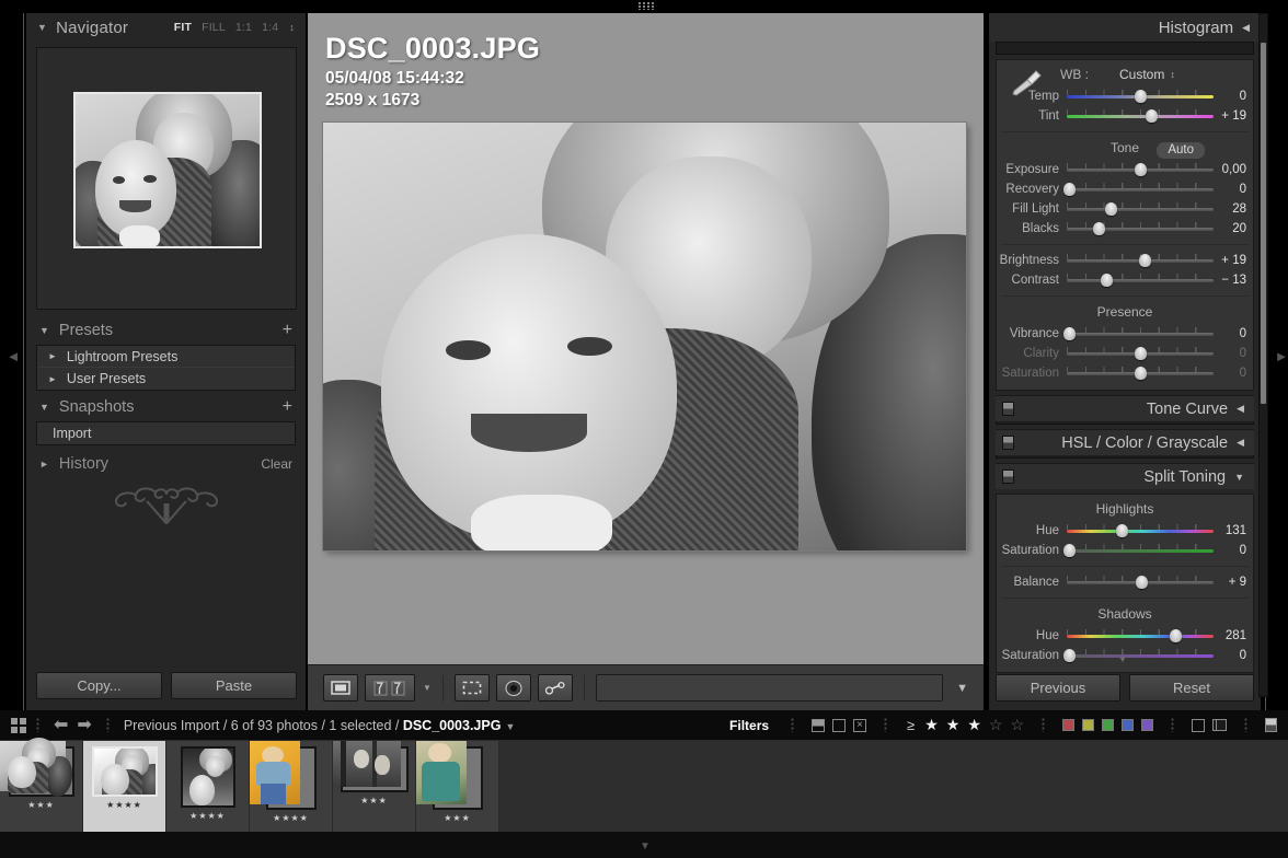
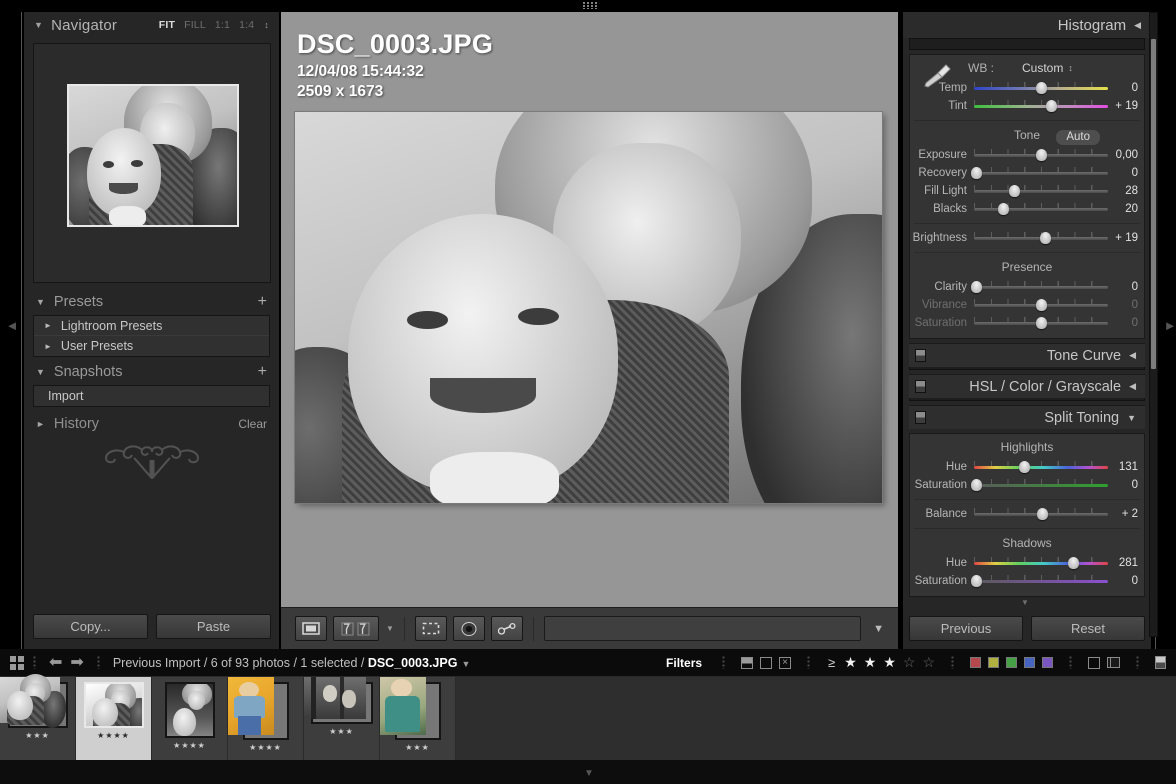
  ◄
  ►
  ▼
  Navigator
  FIT
  FILL
  1:1
  1:4
  ↕
  ▼
  Presets
  +
  ►
  Lightroom Presets
  ►
  User Presets
  ▼
  Snapshots
  +
  Import
  ►
  History
  Clear
  Copy...
  Paste
  DSC_0003.JPG
- 05/04/08 15:44:32
+ 12/04/08 15:44:32
  2509 x 1673
  ▼
  ▼
  Histogram
  ◀
  WB :
  Custom
  ↕
  Temp
  0
  Tint
  + 19
  Tone
  Auto
  Exposure
  0,00
  Recovery
  0
  Fill Light
  28
  Blacks
  20
  Brightness
  + 19
- Contrast
- − 13
  Presence
- Vibrance
+ Clarity
  0
- Clarity
+ Vibrance
  0
  Saturation
  0
  Tone Curve
  ◀
  HSL / Color / Grayscale
  ◀
  Split Toning
  ▼
  Highlights
  Hue
  131
  Saturation
  0
  Balance
- + 9
+ + 2
  Shadows
  Hue
  281
  Saturation
  0
  ▼
  Previous
  Reset
  ⬅
  ➡
  Previous Import / 6 of 93 photos / 1 selected / DSC_0003.JPG ▼
  Filters
  ≥
  ★
  ★
  ★
  ☆
  ☆
  ★★★
  ★★★★
  ★★★★
  ★★★★
  ★★★
  ★★★
  ▼
